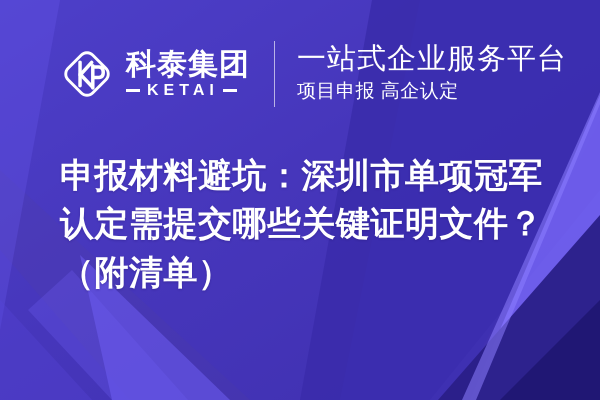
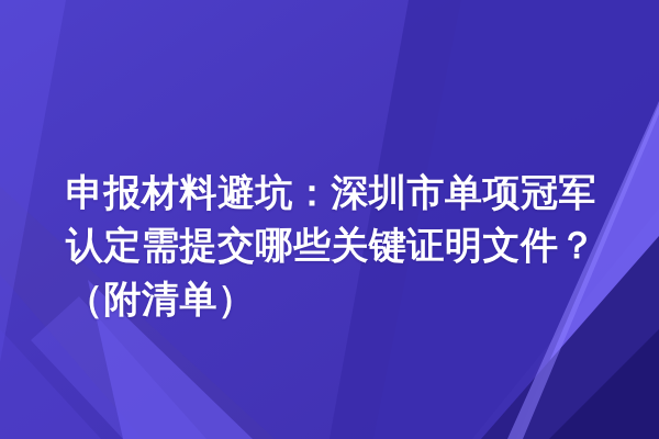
- 科泰集团
- KETAI
- 一站式企业服务平台
- 项目申报 高企认定
  申报材料避坑：深圳市单项冠军认定需提交哪些关键证明文件？（附清单）
